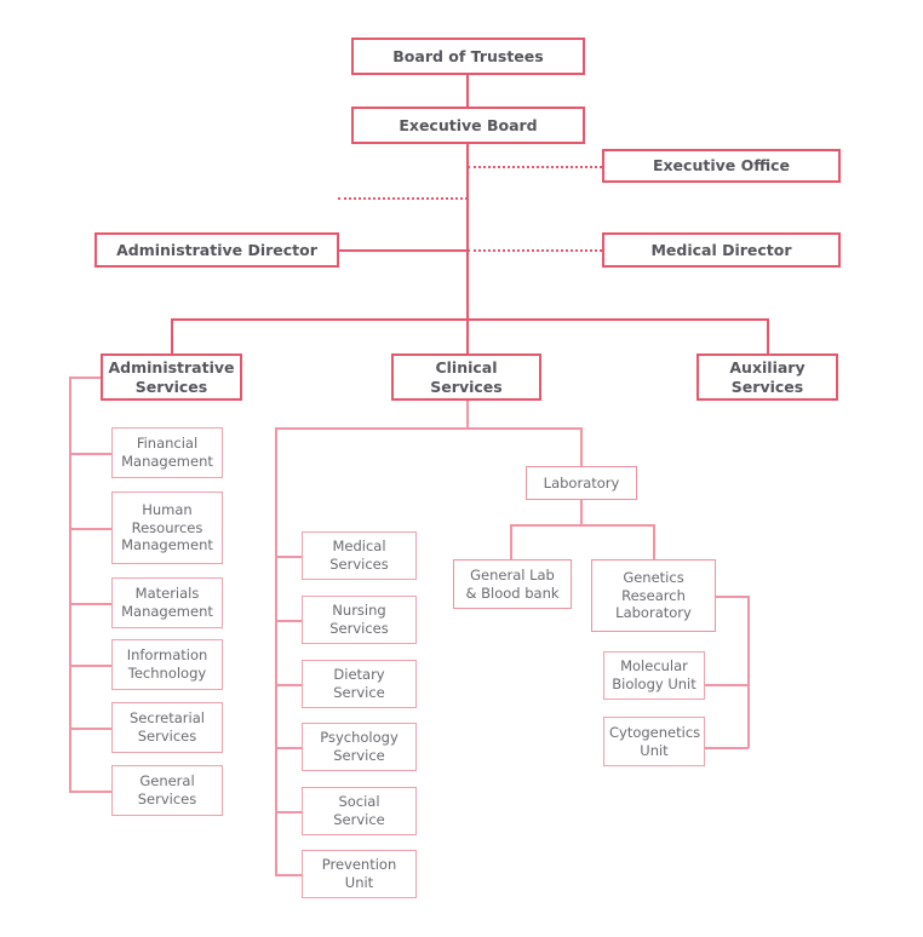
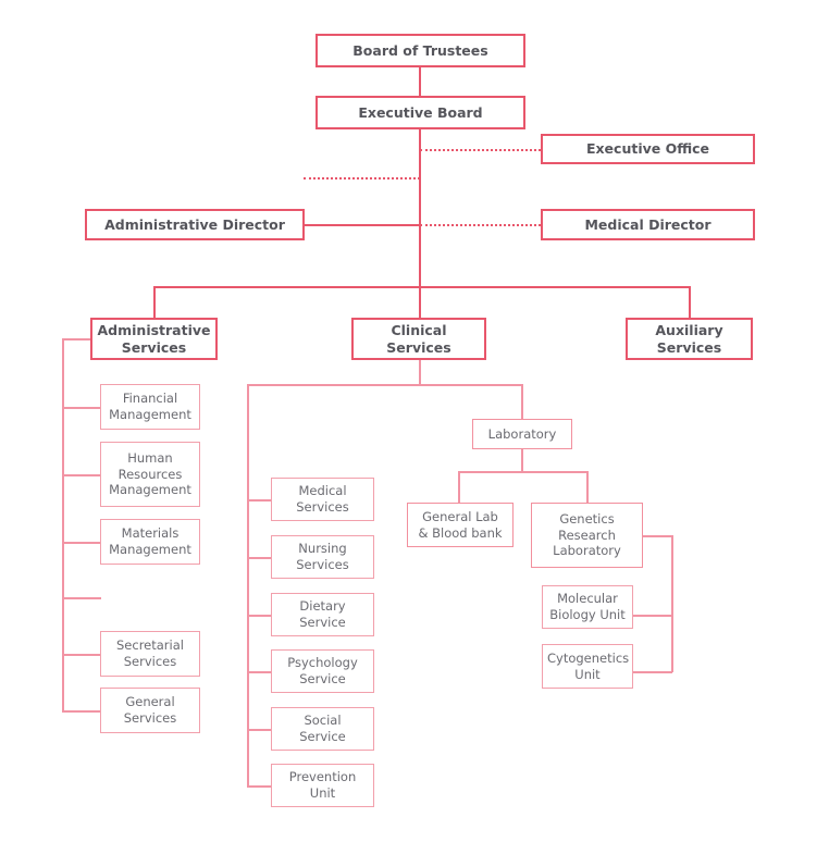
  Board of Trustees
  Executive Board
  Executive Office
  Administrative Director
  Medical Director
  Administrative
  Services
  Clinical
  Services
  Auxiliary
  Services
  Financial
  Management
  Human
  Resources
  Management
  Materials
  Management
- Information
- Technology
  Secretarial
  Services
  General
  Services
  Medical
  Services
  Nursing
  Services
  Dietary
  Service
  Psychology
  Service
  Social
  Service
  Prevention
  Unit
  Laboratory
  General Lab
  & Blood bank
  Genetics
  Research
  Laboratory
  Molecular
  Biology Unit
  Cytogenetics
  Unit
